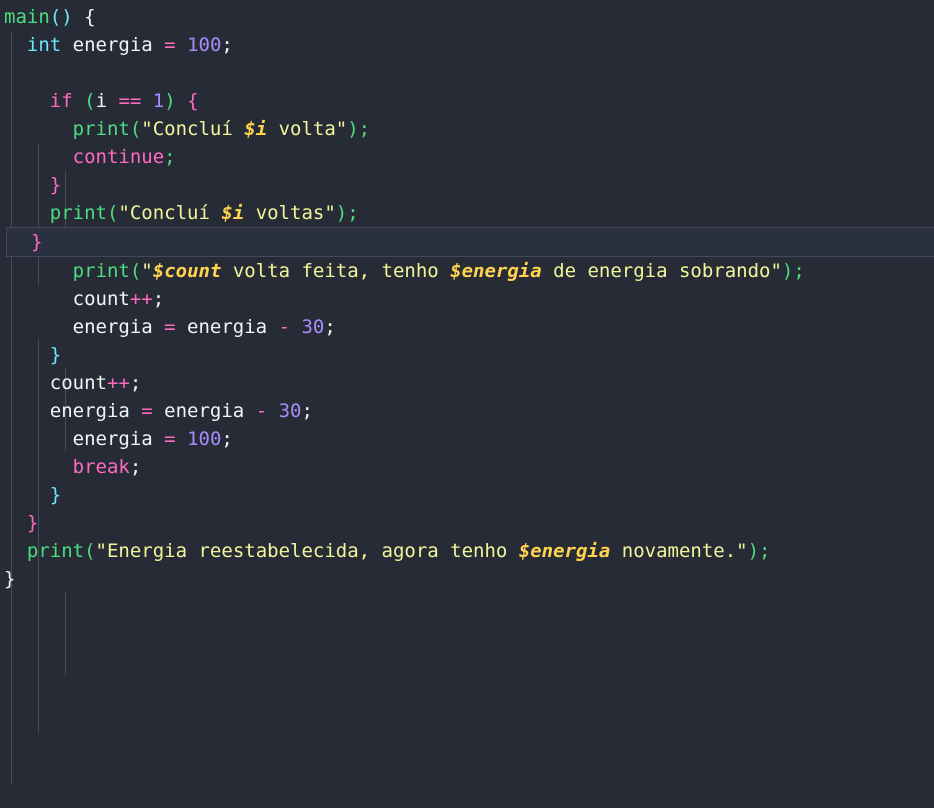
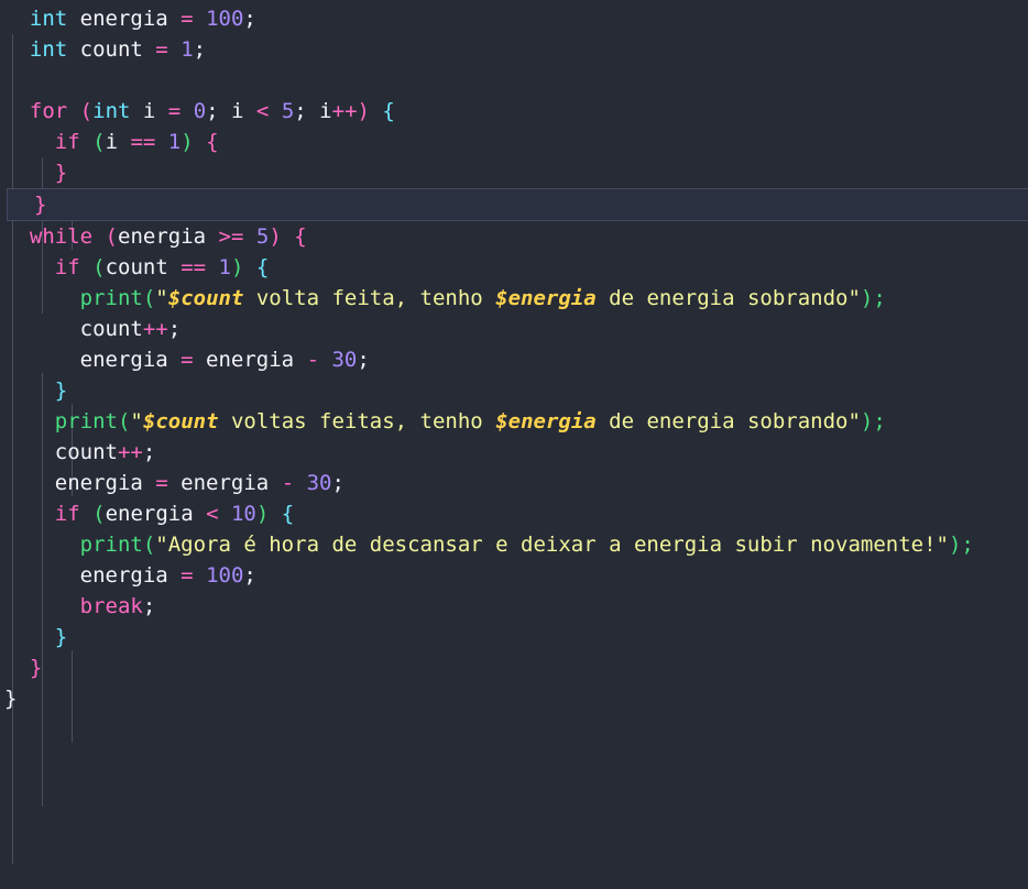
- main() {
  int energia = 100;
+ int count = 1;
+ for (int i = 0; i < 5; i++) {
  if (i == 1) {
- print("Concluí $i volta");
- continue;
  }
- print("Concluí $i voltas");
  }
+ while (energia >= 5) {
+ if (count == 1) {
  print("$count volta feita, tenho $energia de energia sobrando");
  count++;
  energia = energia - 30;
  }
+ print("$count voltas feitas, tenho $energia de energia sobrando");
  count++;
  energia = energia - 30;
+ if (energia < 10) {
+ print("Agora é hora de descansar e deixar a energia subir novamente!");
  energia = 100;
  break;
  }
  }
- print("Energia reestabelecida, agora tenho $energia novamente.");
  }
